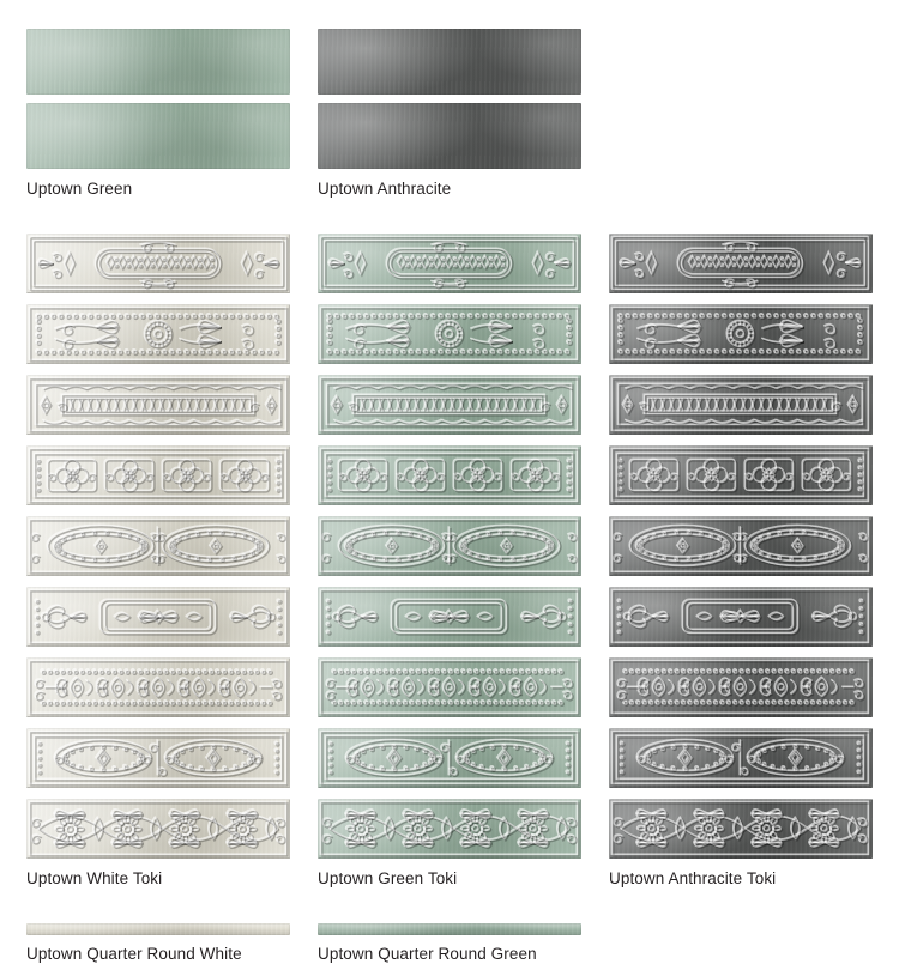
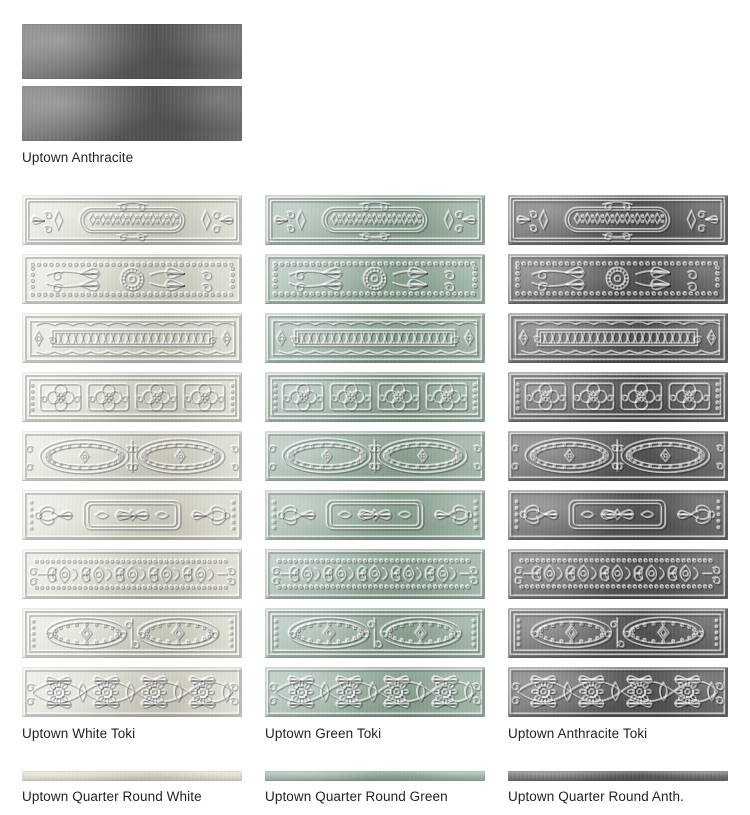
- Uptown Green
  Uptown Anthracite
  Uptown White Toki
  Uptown Green Toki
  Uptown Anthracite Toki
  Uptown Quarter Round White
  Uptown Quarter Round Green
+ Uptown Quarter Round Anth.
